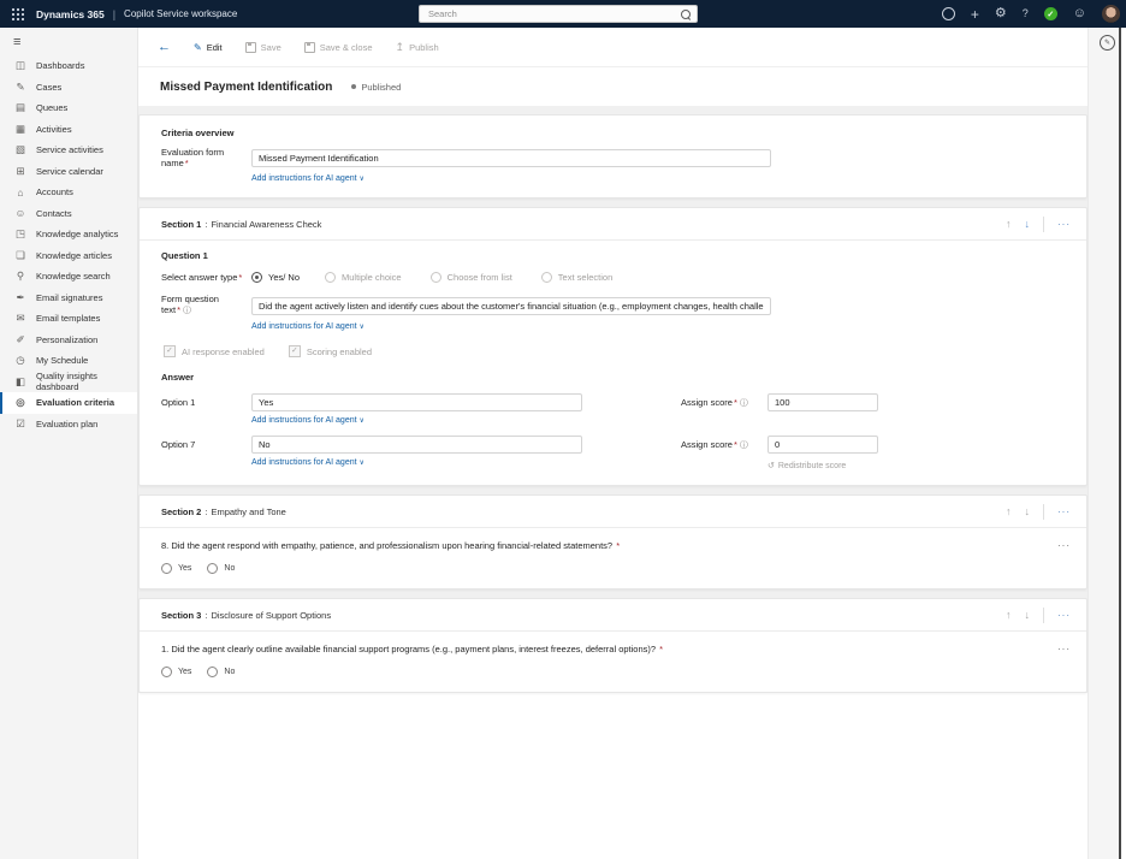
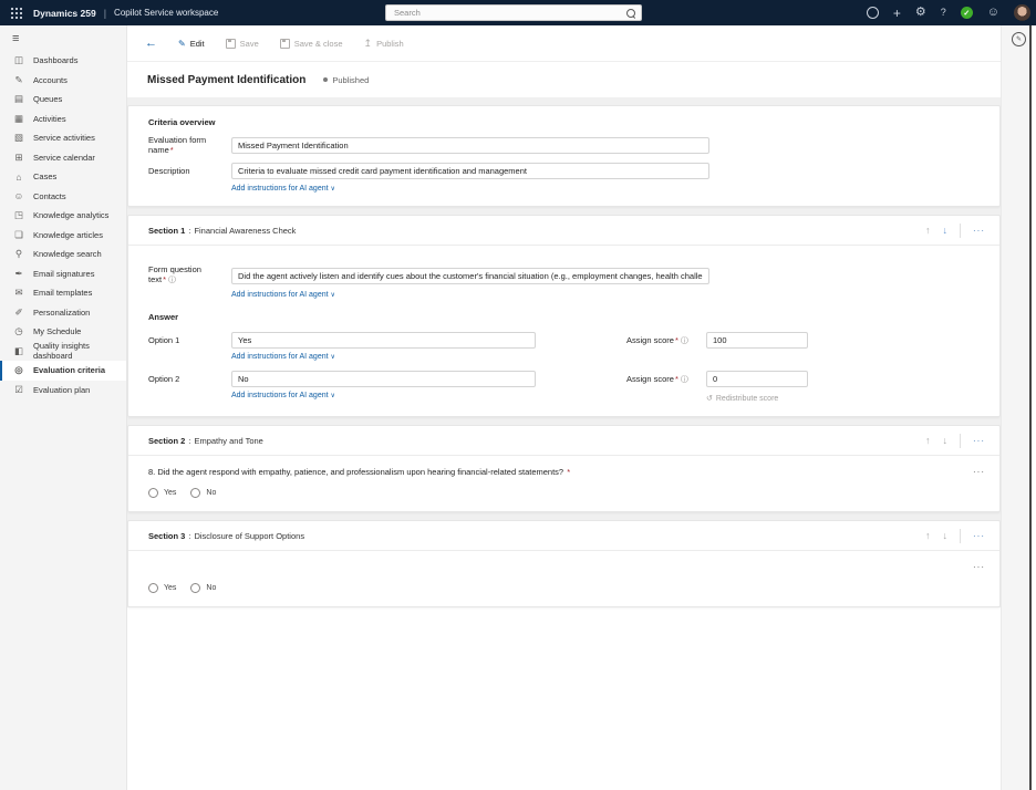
- Dynamics 365
+ Dynamics 259
  |
  Copilot Service workspace
  Search
  +
  ⚙
  ?
  ☺
  ≡
  ◫
  Dashboards
  ✎
- Cases
+ Accounts
  ▤
  Queues
  ▦
  Activities
  ▧
  Service activities
  ⊞
  Service calendar
  ⌂
- Accounts
+ Cases
  ☺
  Contacts
  ◳
  Knowledge analytics
  ❏
  Knowledge articles
  ⚲
  Knowledge search
  ✒
  Email signatures
  ✉
  Email templates
  ✐
  Personalization
  ◷
  My Schedule
  ◧
  Quality insights dashboard
  ◎
  Evaluation criteria
  ☑
  Evaluation plan
  ←
  ✎
  Edit
  Save
  Save & close
  ↥
  Publish
  Missed Payment Identification
  Published
  Criteria overview
  Evaluation form name*
  Missed Payment Identification
+ Description
+ Criteria to evaluate missed credit card payment identification and management
  Section 1
  :
  Financial Awareness Check
  ↑
  ↓
  ···
- Question 1
- Select answer type*
- Yes/ No
- Multiple choice
- Choose from list
- Text selection
  Form question text*
  Did the agent actively listen and identify cues about the customer's financial situation (e.g., employment changes, health challe
- AI response enabled
- Scoring enabled
  Answer
  Option 1
  Yes
  Assign score*
  100
- Option 7
+ Option 2
  No
  Assign score*
  0
  Section 2
  :
  Empathy and Tone
  ↑
  ↓
  ···
  8. Did the agent respond with empathy, patience, and professionalism upon hearing financial-related statements? *
  ···
  Section 3
  :
  Disclosure of Support Options
  ↑
  ↓
  ···
- 1. Did the agent clearly outline available financial support programs (e.g., payment plans, interest freezes, deferral options)? *
  ···
